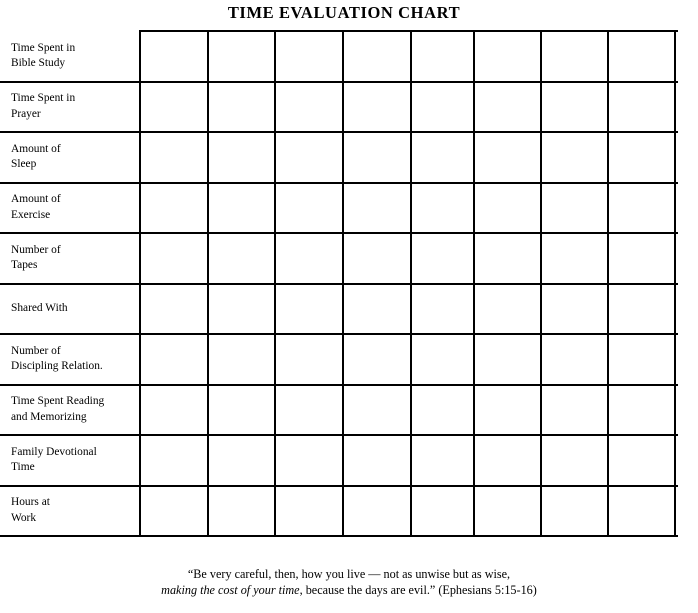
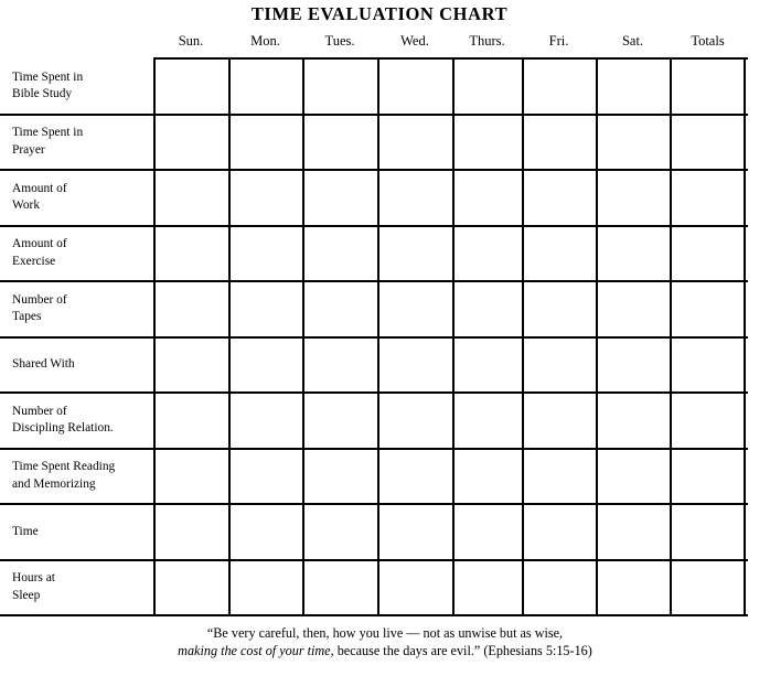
  TIME EVALUATION CHART
+ Sun.
+ Mon.
+ Tues.
+ Wed.
+ Thurs.
+ Fri.
+ Sat.
+ Totals
  Time Spent in
  Bible Study
  Time Spent in
  Prayer
  Amount of
- Sleep
+ Work
  Amount of
  Exercise
  Number of
  Tapes
  Shared With
  Number of
  Discipling Relation.
  Time Spent Reading
  and Memorizing
- Family Devotional
  Time
  Hours at
- Work
+ Sleep
  “Be very careful, then, how you live — not as unwise but as wise,
  making the cost of your time, because the days are evil.” (Ephesians 5:15-16)
